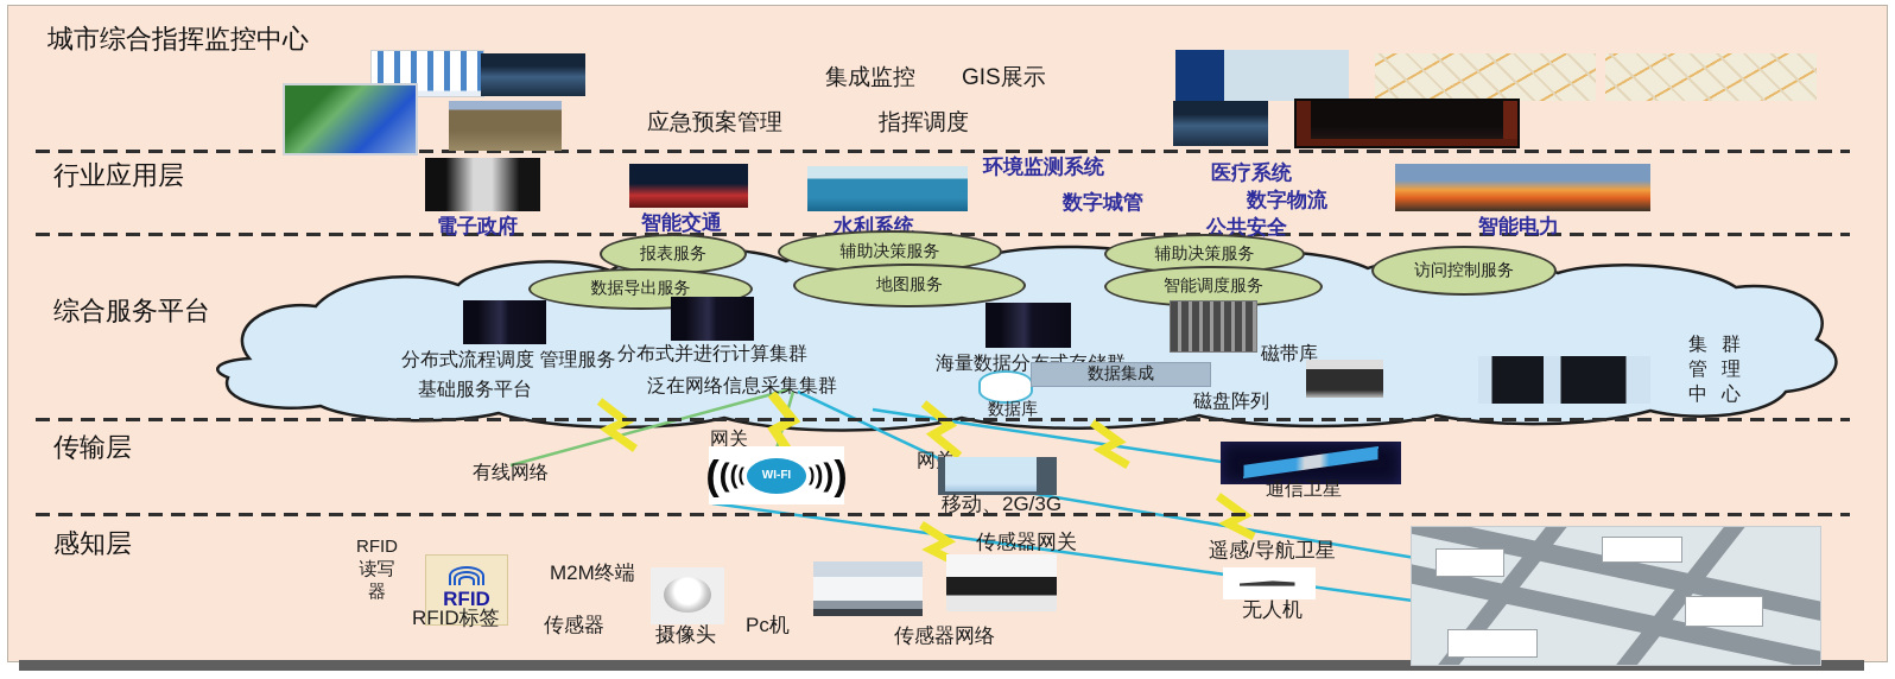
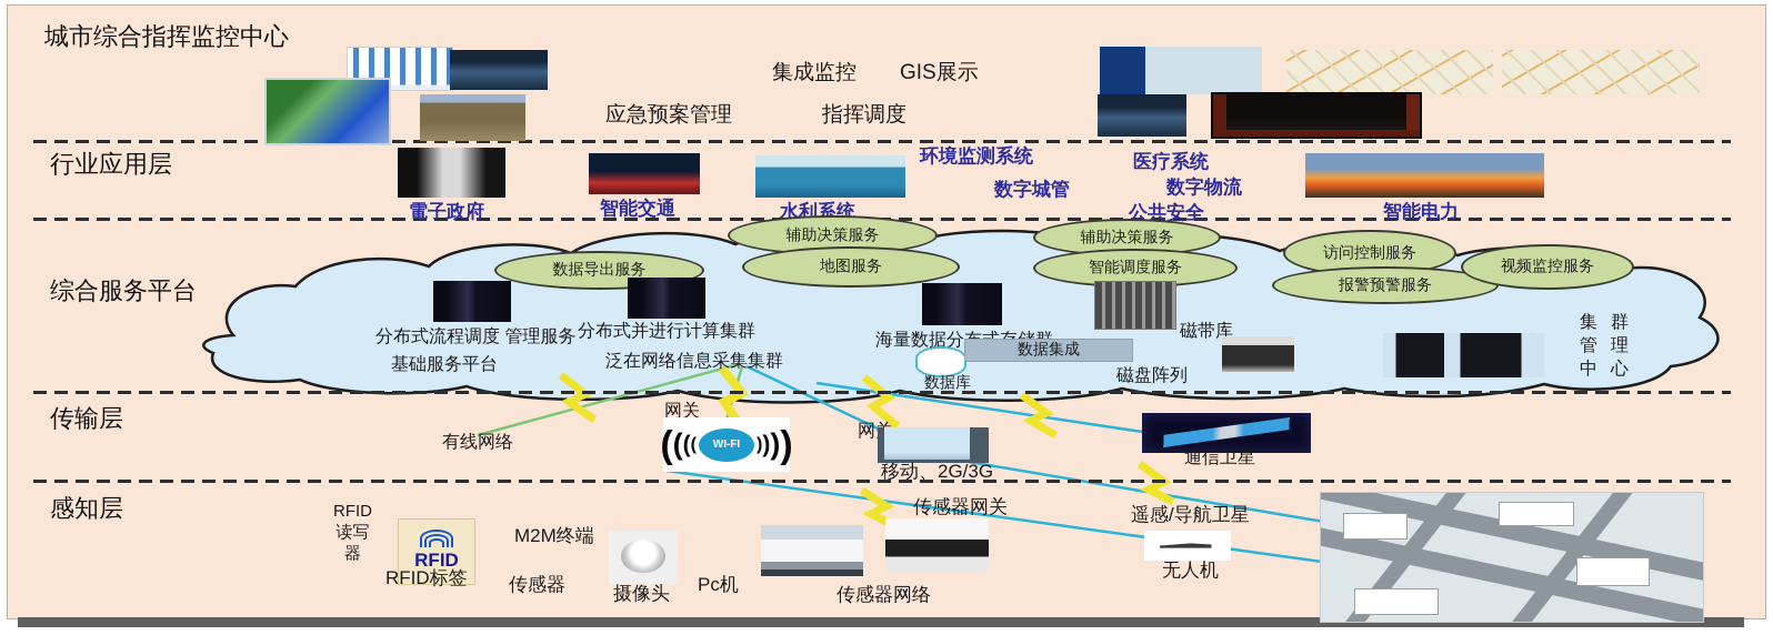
  城市综合指挥监控中心
  集成监控
  GIS展示
  应急预案管理
  指挥调度
  行业应用层
  電子政府
  智能交通
  水利系统
  环境监测系统
  数字城管
  医疗系统
  数字物流
  公共安全
  智能电力
  综合服务平台
- 报表服务
  辅助决策服务
  辅助决策服务
  数据导出服务
  地图服务
  智能调度服务
  访问控制服务
+ 报警预警服务
+ 视频监控服务
  分布式流程调度 管理服务
  基础服务平台
  分布式并进行计算集群
  泛在网络信息采集集群
  数据库
  数据集成
  磁带库
  磁盘阵列
  集管中
  群理心
  传输层
  有线网络
  网关
  (
  (
  (
  (
  WI-FI
  )
  )
  )
  )
  移动、2G/3G
  通信卫星
  感知层
  RFID
  读写
  器
  RFID
  RFID标签
  M2M终端
  传感器
  摄像头
  Pc机
  传感器网络
  传感器网关
  遥感/导航卫星
  无人机
